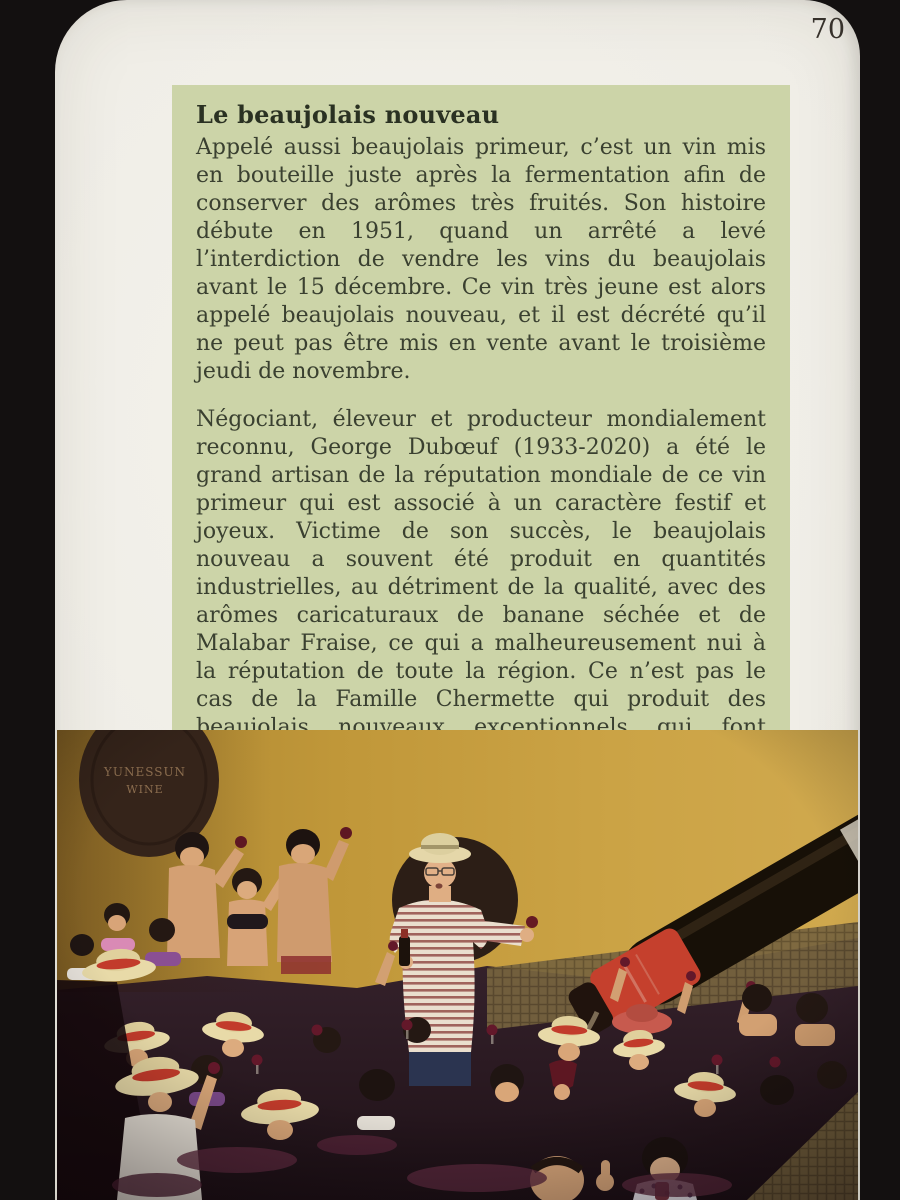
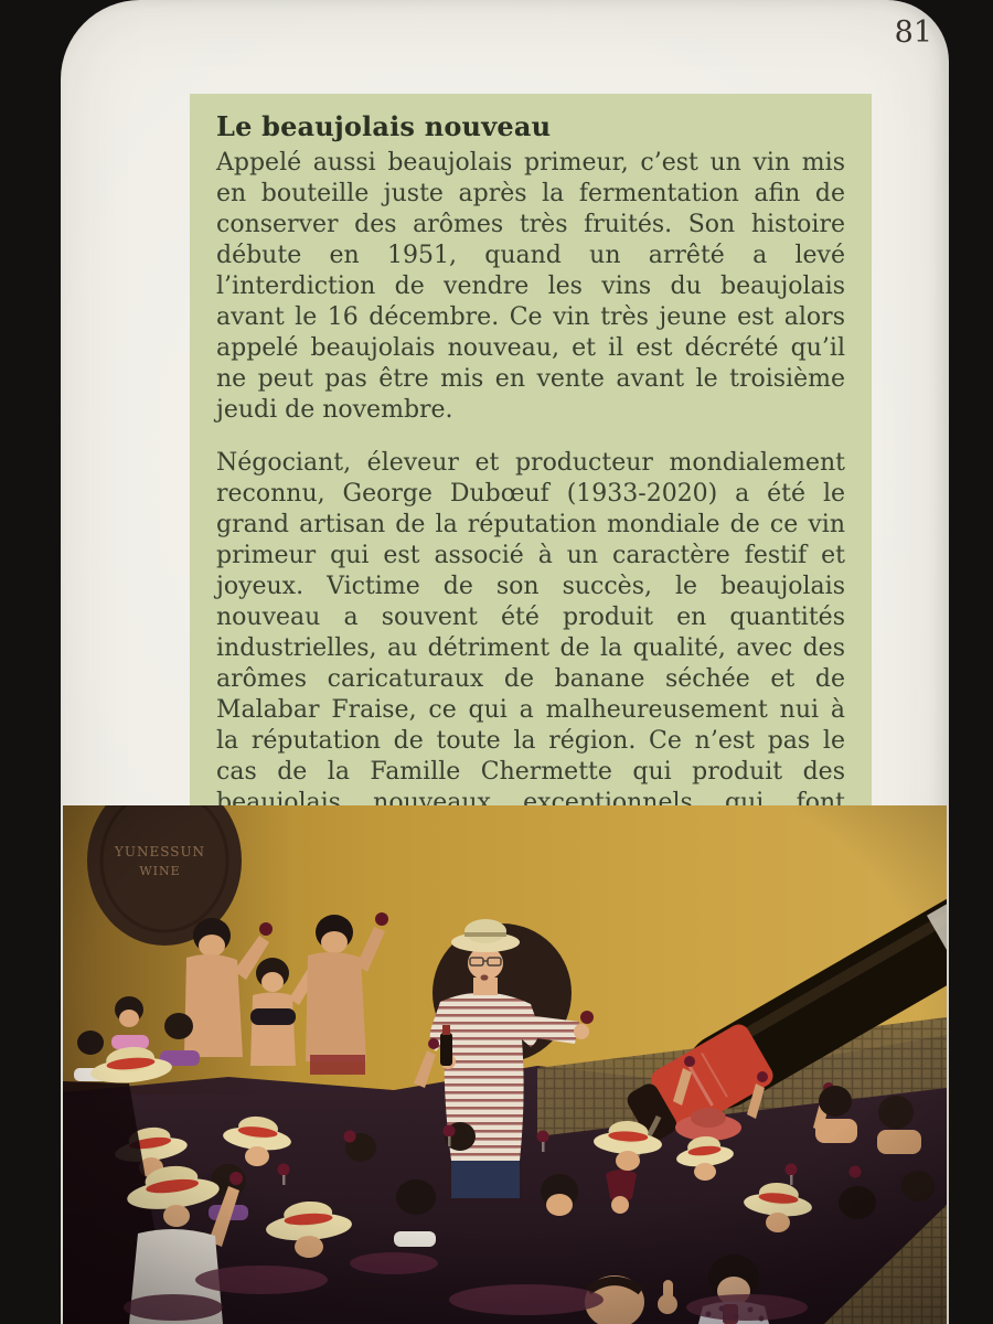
- 70
+ 81
  Le beaujolais nouveau
- Appelé aussi beaujolais primeur, c’est un vin mis en bouteille juste après la fermentation afin de conserver des arômes très fruités. Son histoire débute en 1951, quand un arrêté a levé l’interdiction de vendre les vins du beaujolais avant le 15 décembre. Ce vin très jeune est alors appelé beaujolais nouveau, et il est décrété qu’il ne peut pas être mis en vente avant le troisième jeudi de novembre.
+ Appelé aussi beaujolais primeur, c’est un vin mis en bouteille juste après la fermentation afin de conserver des arômes très fruités. Son histoire débute en 1951, quand un arrêté a levé l’interdiction de vendre les vins du beaujolais avant le 16 décembre. Ce vin très jeune est alors appelé beaujolais nouveau, et il est décrété qu’il ne peut pas être mis en vente avant le troisième jeudi de novembre.
  Négociant, éleveur et producteur mondialement reconnu, George Dubœuf (1933-2020) a été le grand artisan de la réputation mondiale de ce vin primeur qui est associé à un caractère festif et joyeux. Victime de son succès, le beaujolais nouveau a souvent été produit en quantités industrielles, au détriment de la qualité, avec des arômes caricaturaux de banane séchée et de Malabar Fraise, ce qui a malheureusement nui à la réputation de toute la région. Ce n’est pas le cas de la Famille Chermette qui produit des beaujolais nouveaux exceptionnels qui font
